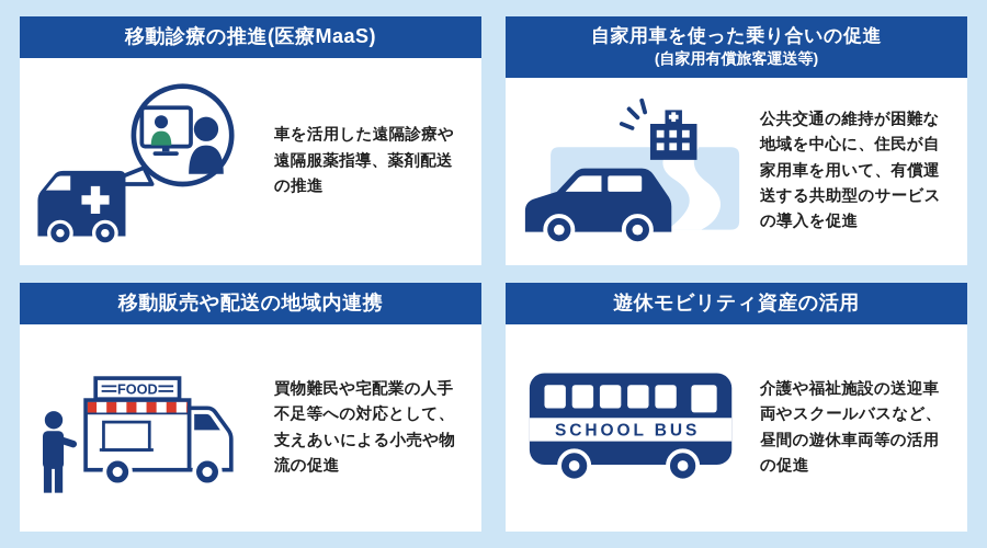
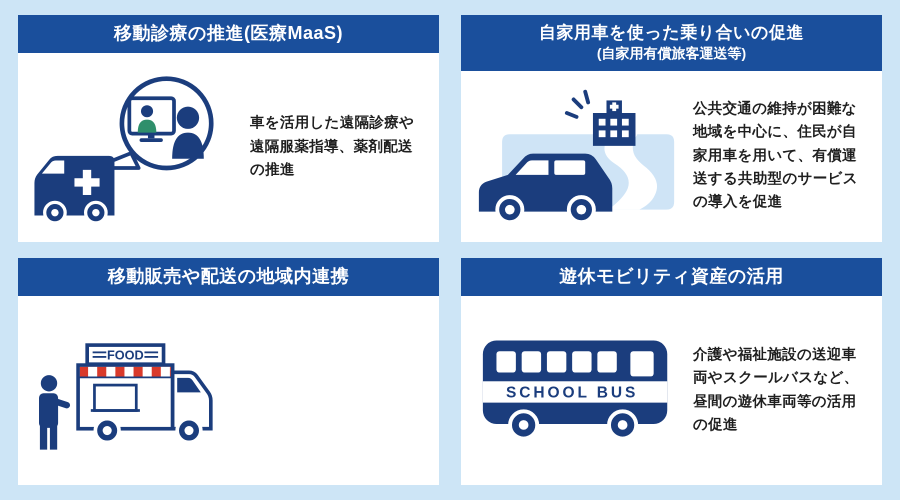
  移動診療の推進(医療MaaS)
  車を活用した遠隔診療や遠隔服薬指導、薬剤配送の推進
  自家用車を使った乗り合いの促進
  (自家用有償旅客運送等)
  公共交通の維持が困難な地域を中心に、住民が自家用車を用いて、有償運送する共助型のサービスの導入を促進
  移動販売や配送の地域内連携
  FOOD
- 買物難民や宅配業の人手不足等への対応として、支えあいによる小売や物流の促進
  遊休モビリティ資産の活用
  SCHOOL BUS
  介護や福祉施設の送迎車両やスクールバスなど、昼間の遊休車両等の活用の促進
